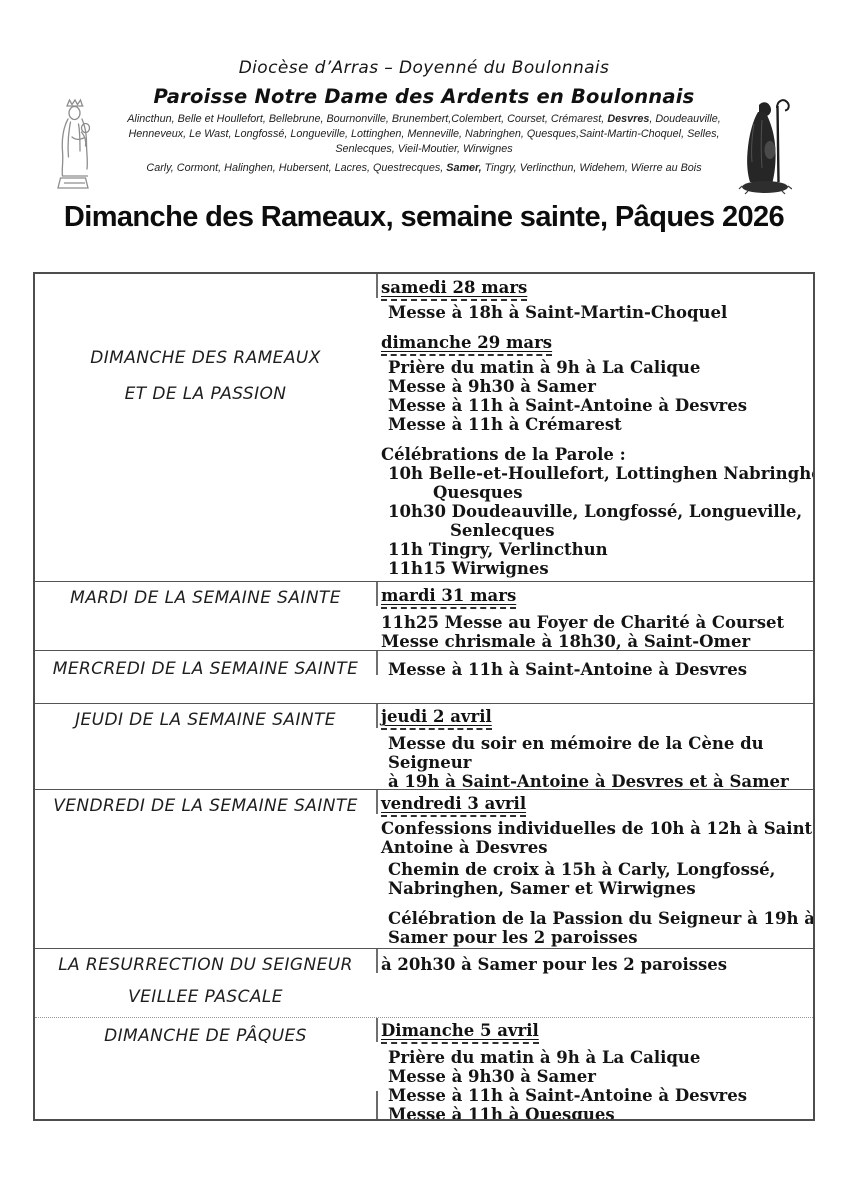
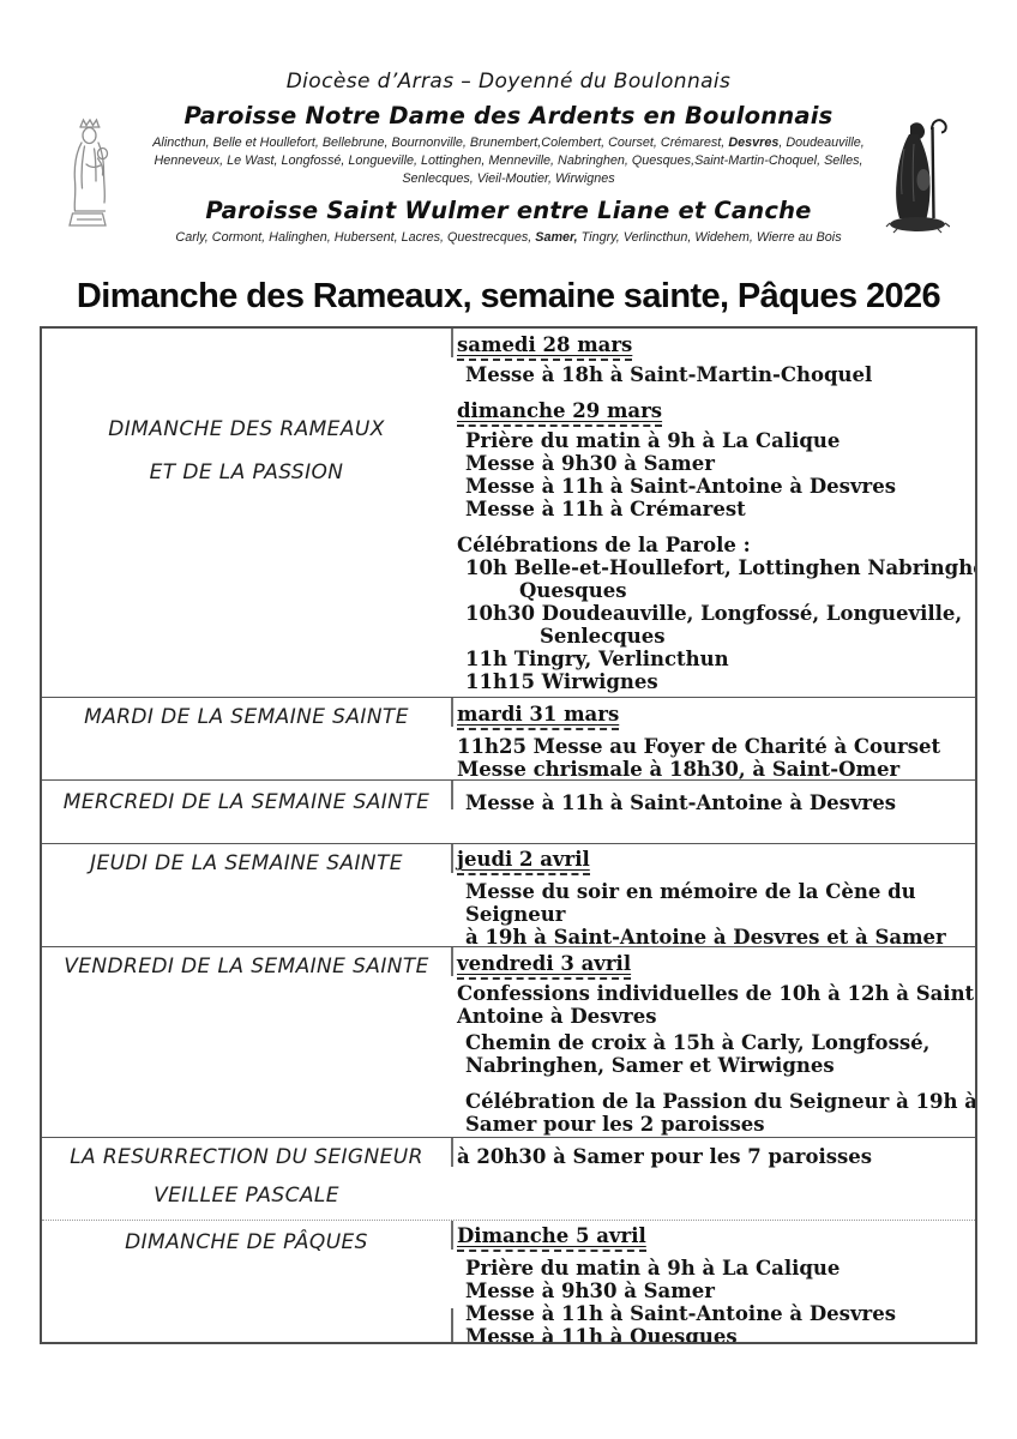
  Diocèse d’Arras – Doyenné du Boulonnais
  Paroisse Notre Dame des Ardents en Boulonnais
  Alincthun, Belle et Houllefort, Bellebrune, Bournonville, Brunembert,Colembert, Courset, Crémarest, Desvres, Doudeauville, Henneveux, Le Wast, Longfossé, Longueville, Lottinghen, Menneville, Nabringhen, Quesques,Saint-Martin-Choquel, Selles, Senlecques, Vieil-Moutier, Wirwignes
+ Paroisse Saint Wulmer entre Liane et Canche
  Carly, Cormont, Halinghen, Hubersent, Lacres, Questrecques, Samer, Tingry, Verlincthun, Widehem, Wierre au Bois
  Dimanche des Rameaux, semaine sainte, Pâques 2026
  DIMANCHE DES RAMEAUX
  ET DE LA PASSION
  samedi 28 mars
  Messe à 18h à Saint-Martin-Choquel
  dimanche 29 mars
  Prière du matin à 9h à La Calique
  Messe à 9h30 à Samer
  Messe à 11h à Saint-Antoine à Desvres
  Messe à 11h à Crémarest
  Célébrations de la Parole :
  10h Belle-et-Houllefort, Lottinghen Nabringh
  Quesques
  10h30 Doudeauville, Longfossé, Longueville,
  Senlecques
  11h Tingry, Verlincthun
  11h15 Wirwignes
  MARDI DE LA SEMAINE SAINTE
  mardi 31 mars
  11h25 Messe au Foyer de Charité à Courset
  Messe chrismale à 18h30, à Saint-Omer
  MERCREDI DE LA SEMAINE SAINTE
  Messe à 11h à Saint-Antoine à Desvres
  JEUDI DE LA SEMAINE SAINTE
  jeudi 2 avril
  Messe du soir en mémoire de la Cène du
  Seigneur
  à 19h à Saint-Antoine à Desvres et à Samer
  VENDREDI DE LA SEMAINE SAINTE
  vendredi 3 avril
  Confessions individuelles de 10h à 12h à Saint
  Antoine à Desvres
  Chemin de croix à 15h à Carly, Longfossé,
  Nabringhen, Samer et Wirwignes
  Célébration de la Passion du Seigneur à 19h à
  Samer pour les 2 paroisses
  LA RESURRECTION DU SEIGNEUR
  VEILLEE PASCALE
- à 20h30 à Samer pour les 2 paroisses
+ à 20h30 à Samer pour les 7 paroisses
  DIMANCHE DE PÂQUES
  Dimanche 5 avril
  Prière du matin à 9h à La Calique
  Messe à 9h30 à Samer
  Messe à 11h à Saint-Antoine à Desvres
  Messe à 11h à Quesques
